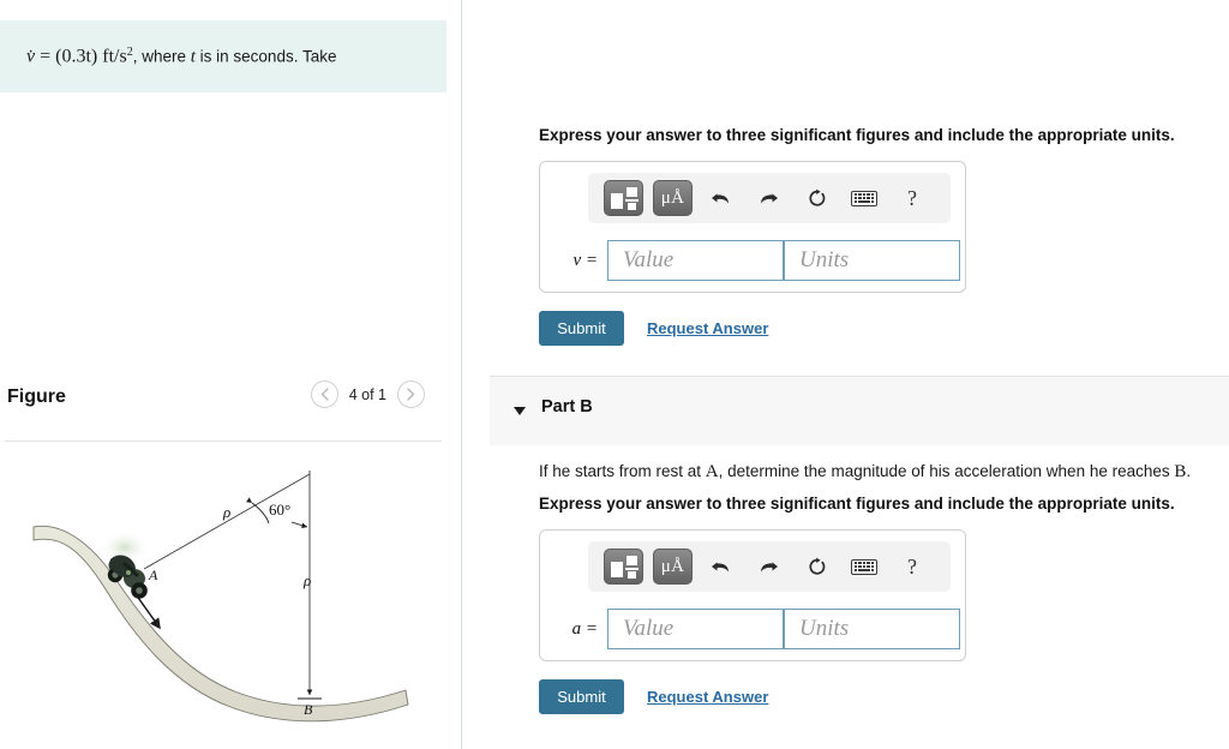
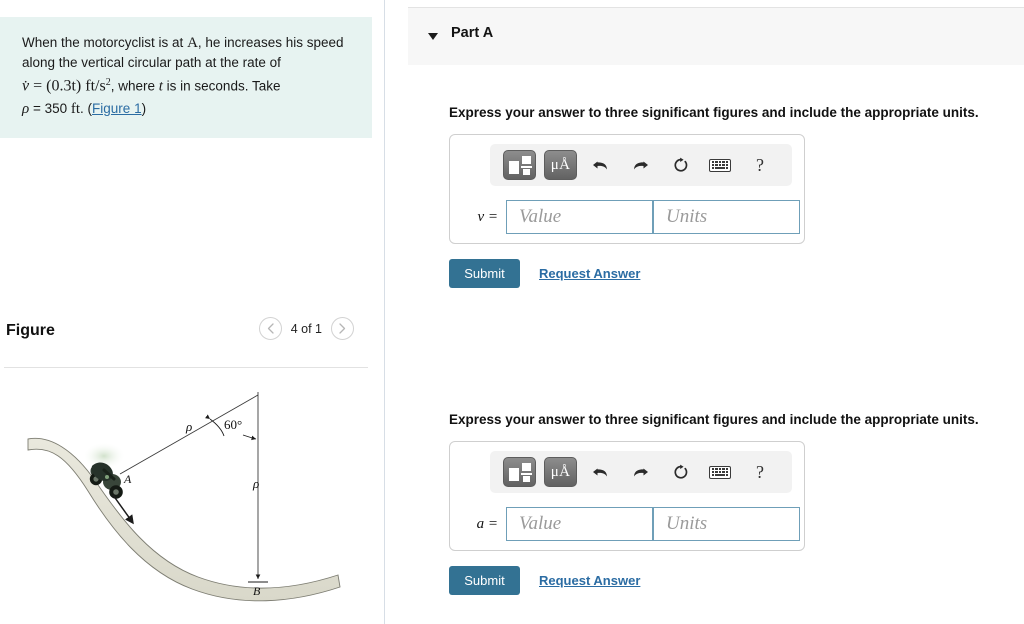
+ When the motorcyclist is at A, he increases his speed
+ along the vertical circular path at the rate of
  v̇ = (0.3t) ft/s2, where t is in seconds. Take
+ ρ = 350 ft. (Figure 1)
  Figure
  4 of 1
  A
  ρ
  ρ
  60°
  B
+ Part A
  Express your answer to three significant figures and include the appropriate units.
  μÅ
  ?
  v =
  Value
  Units
  Submit
  Request Answer
- Part B
- If he starts from rest at A, determine the magnitude of his acceleration when he reaches B.
  Express your answer to three significant figures and include the appropriate units.
  μÅ
  ?
  a =
  Value
  Units
  Submit
  Request Answer
